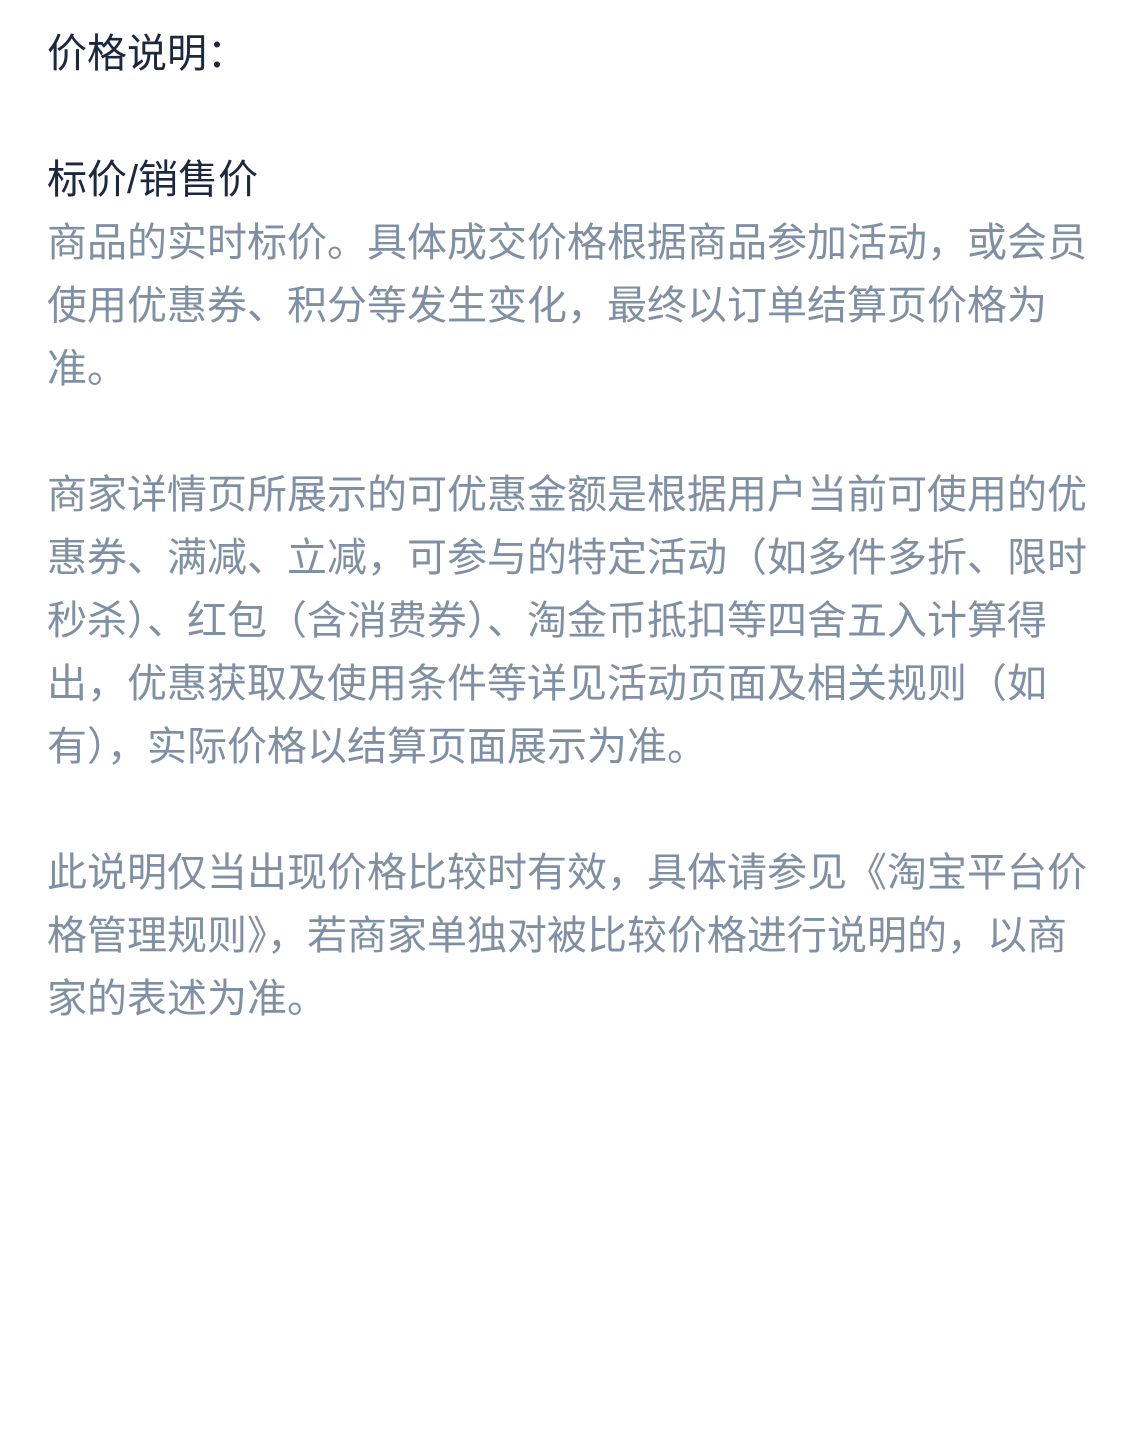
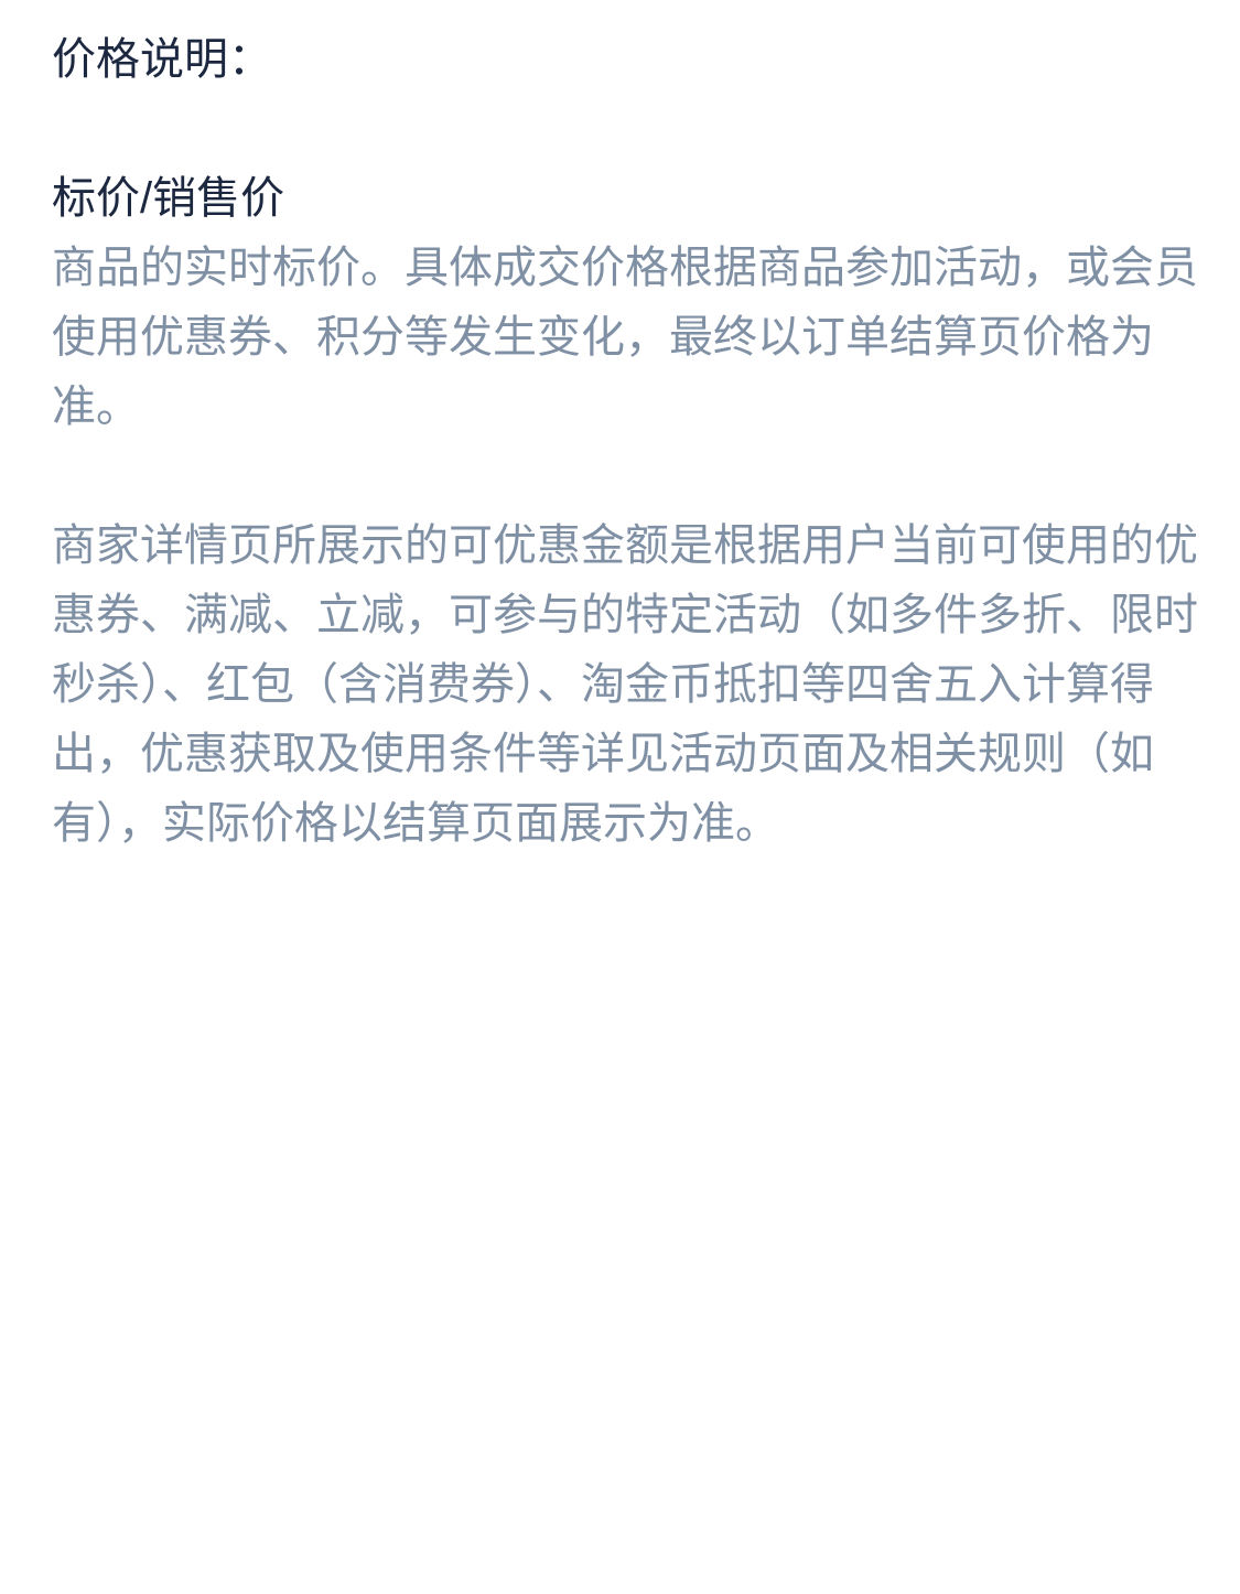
  价格说明：
  标价/销售价
  商品的实时标价。具体成交价格根据商品参加活动，或会员
  使用优惠券、积分等发生变化，最终以订单结算页价格为
  准。
  商家详情页所展示的可优惠金额是根据用户当前可使用的优
  惠券、满减、立减，可参与的特定活动（如多件多折、限时
  秒杀）、红包（含消费券）、淘金币抵扣等四舍五入计算得
  出，优惠获取及使用条件等详见活动页面及相关规则（如
  有），实际价格以结算页面展示为准。
- 此说明仅当出现价格比较时有效，具体请参见《淘宝平台价
- 格管理规则》，若商家单独对被比较价格进行说明的，以商
- 家的表述为准。
